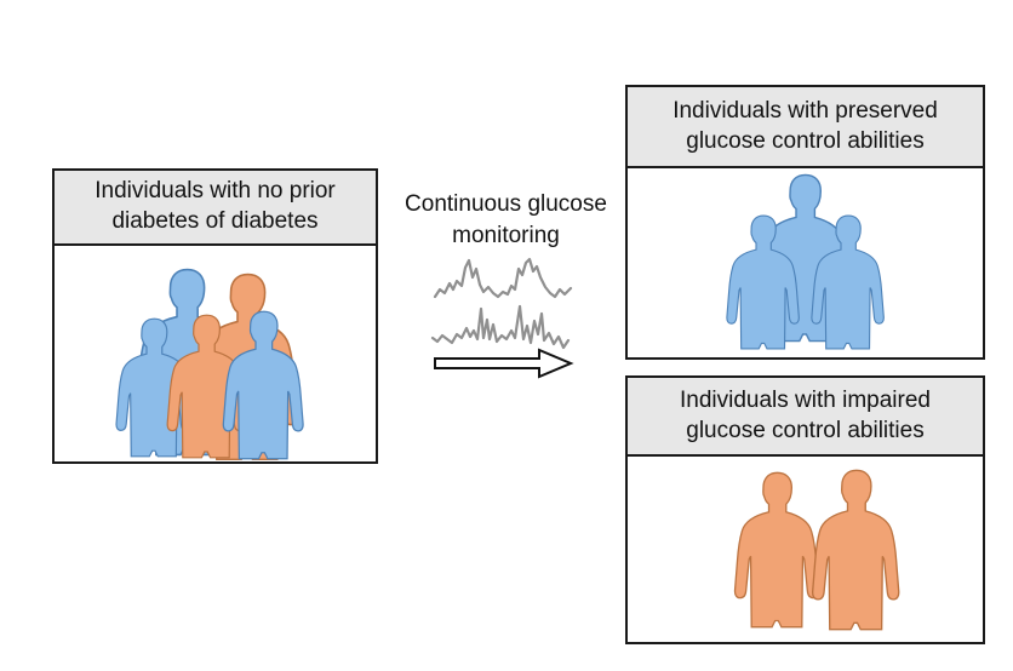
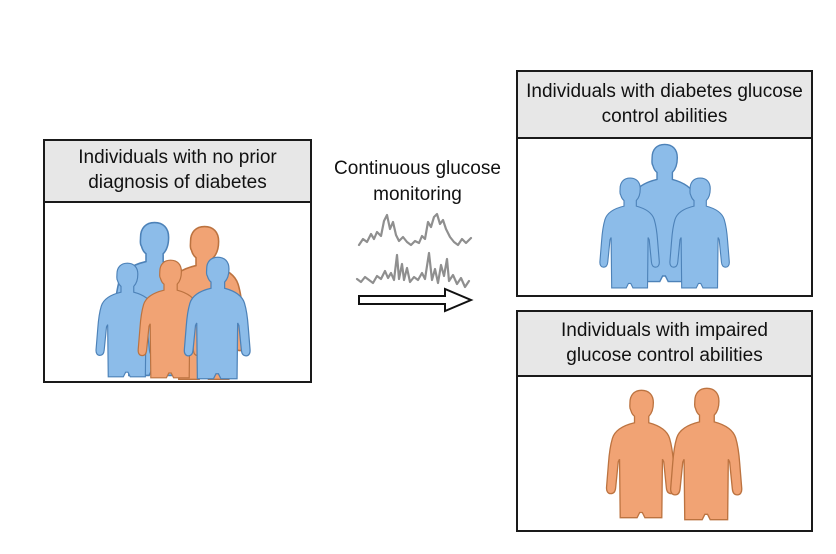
- Individuals with no prior diabetes of diabetes
+ Individuals with no prior diagnosis of diabetes
  Continuous glucose monitoring
- Individuals with preserved glucose control abilities
+ Individuals with diabetes glucose control abilities
  Individuals with impaired glucose control abilities
